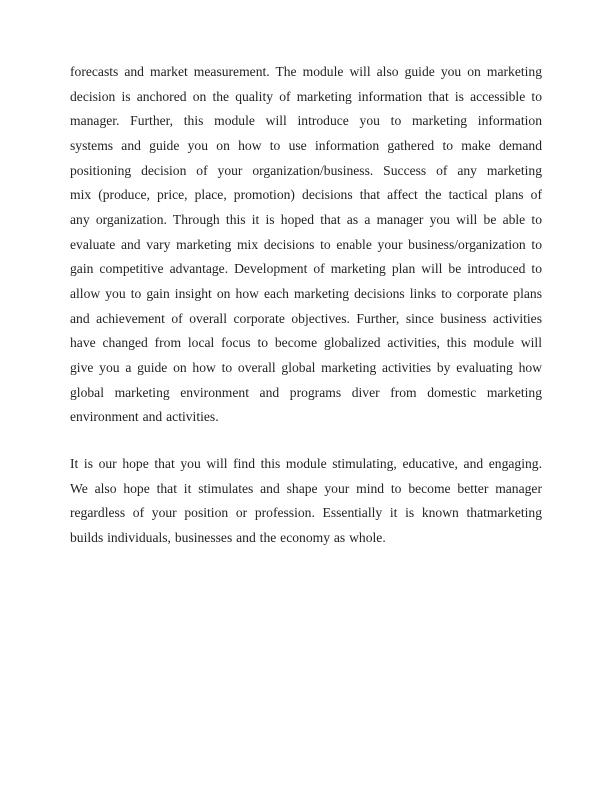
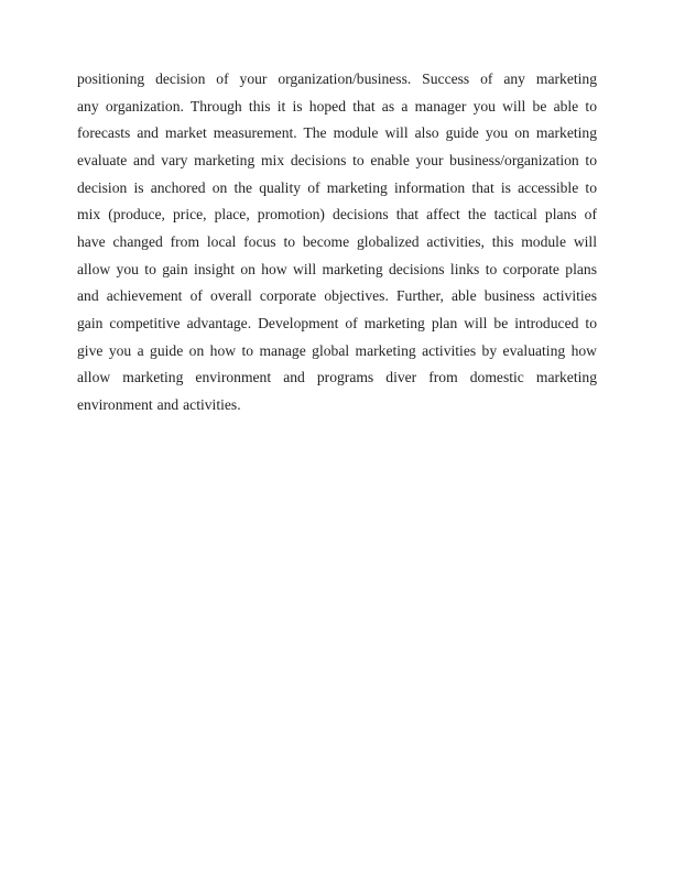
- forecasts and market measurement. The module will also guide you on marketing
+ positioning decision of your organization/business. Success of any marketing
- decision is anchored on the quality of marketing information that is accessible to
+ any organization. Through this it is hoped that as a manager you will be able to
- manager. Further, this module will introduce you to marketing information
- systems and guide you on how to use information gathered to make demand
- positioning decision of your organization/business. Success of any marketing
+ forecasts and market measurement. The module will also guide you on marketing
- mix (produce, price, place, promotion) decisions that affect the tactical plans of
+ evaluate and vary marketing mix decisions to enable your business/organization to
- any organization. Through this it is hoped that as a manager you will be able to
+ decision is anchored on the quality of marketing information that is accessible to
- evaluate and vary marketing mix decisions to enable your business/organization to
+ mix (produce, price, place, promotion) decisions that affect the tactical plans of
- gain competitive advantage. Development of marketing plan will be introduced to
+ have changed from local focus to become globalized activities, this module will
- allow you to gain insight on how each marketing decisions links to corporate plans
+ allow you to gain insight on how will marketing decisions links to corporate plans
- and achievement of overall corporate objectives. Further, since business activities
+ and achievement of overall corporate objectives. Further, able business activities
- have changed from local focus to become globalized activities, this module will
+ gain competitive advantage. Development of marketing plan will be introduced to
- give you a guide on how to overall global marketing activities by evaluating how
+ give you a guide on how to manage global marketing activities by evaluating how
- global marketing environment and programs diver from domestic marketing
+ allow marketing environment and programs diver from domestic marketing
  environment and activities.
- It is our hope that you will find this module stimulating, educative, and engaging.
- We also hope that it stimulates and shape your mind to become better manager
- regardless of your position or profession. Essentially it is known thatmarketing
- builds individuals, businesses and the economy as whole.
